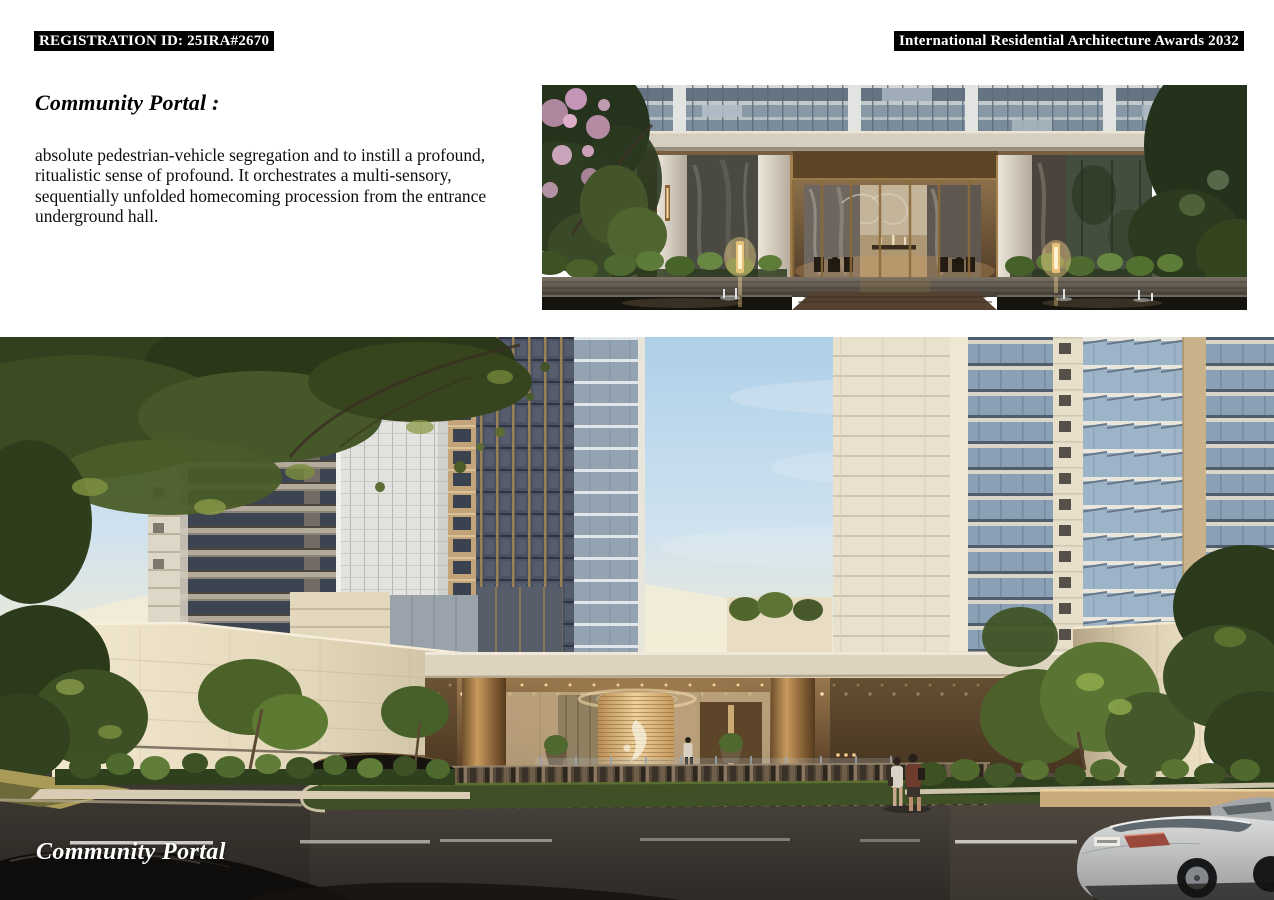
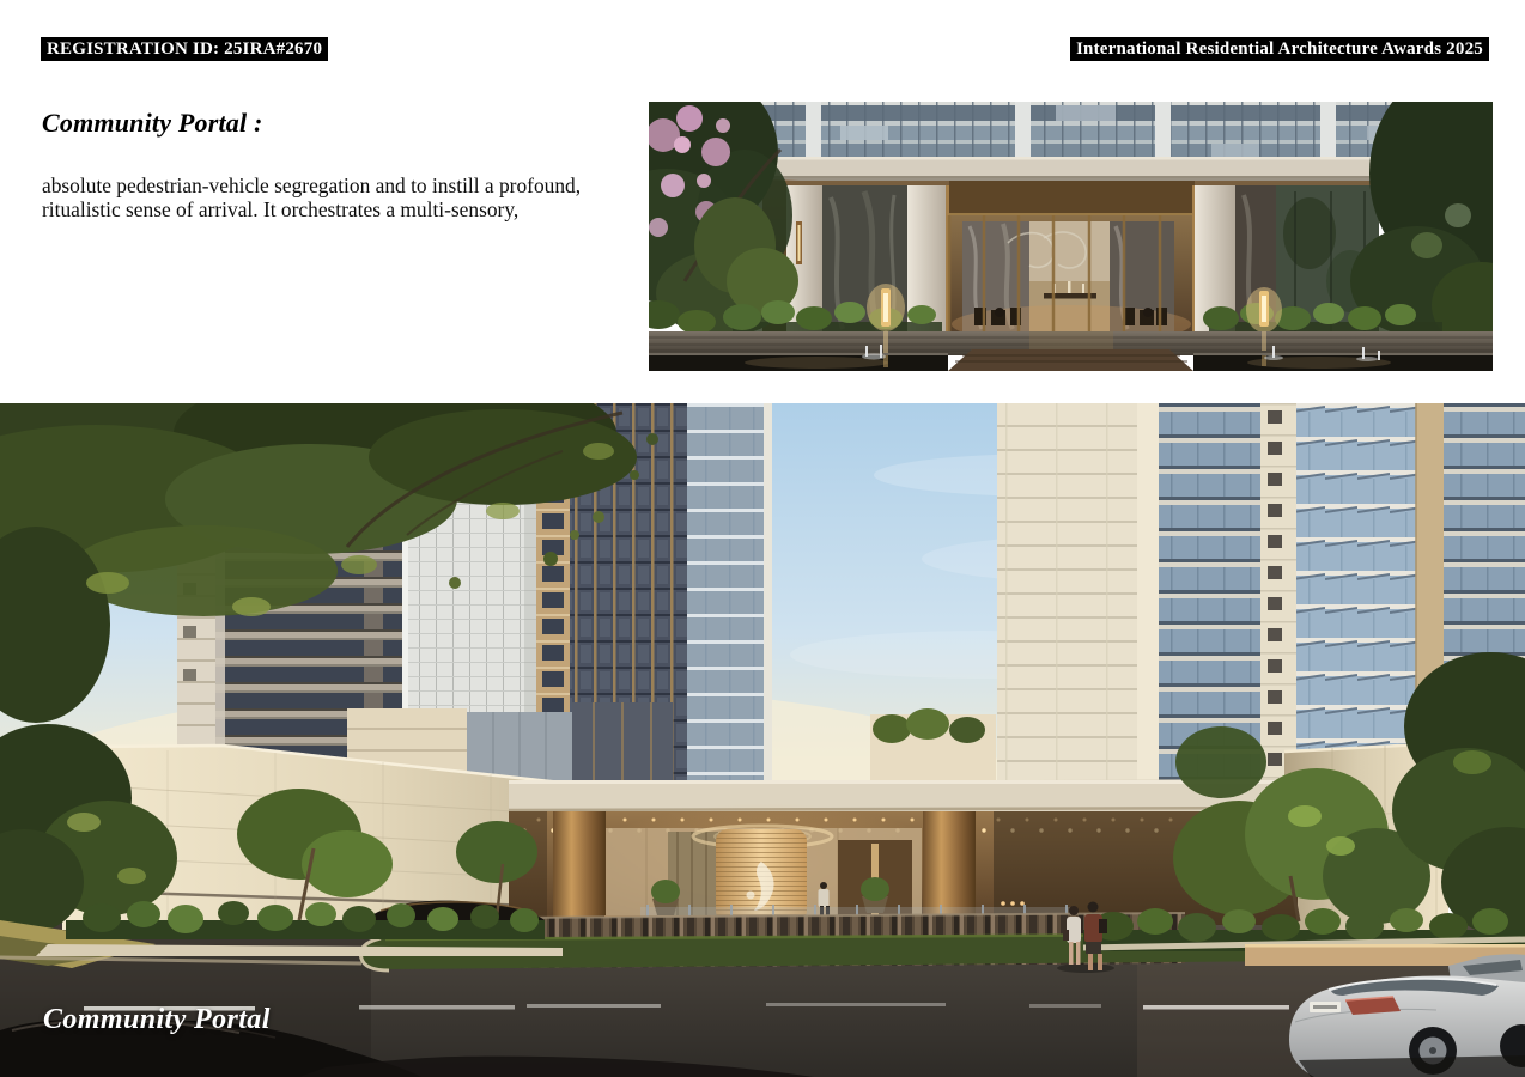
  REGISTRATION ID: 25IRA#2670
- International Residential Architecture Awards 2032
+ International Residential Architecture Awards 2025
  Community Portal :
  absolute pedestrian-vehicle segregation and to instill a profound,
- ritualistic sense of profound. It orchestrates a multi-sensory,
+ ritualistic sense of arrival. It orchestrates a multi-sensory,
- sequentially unfolded homecoming procession from the entrance
- underground hall.
  Community Portal
